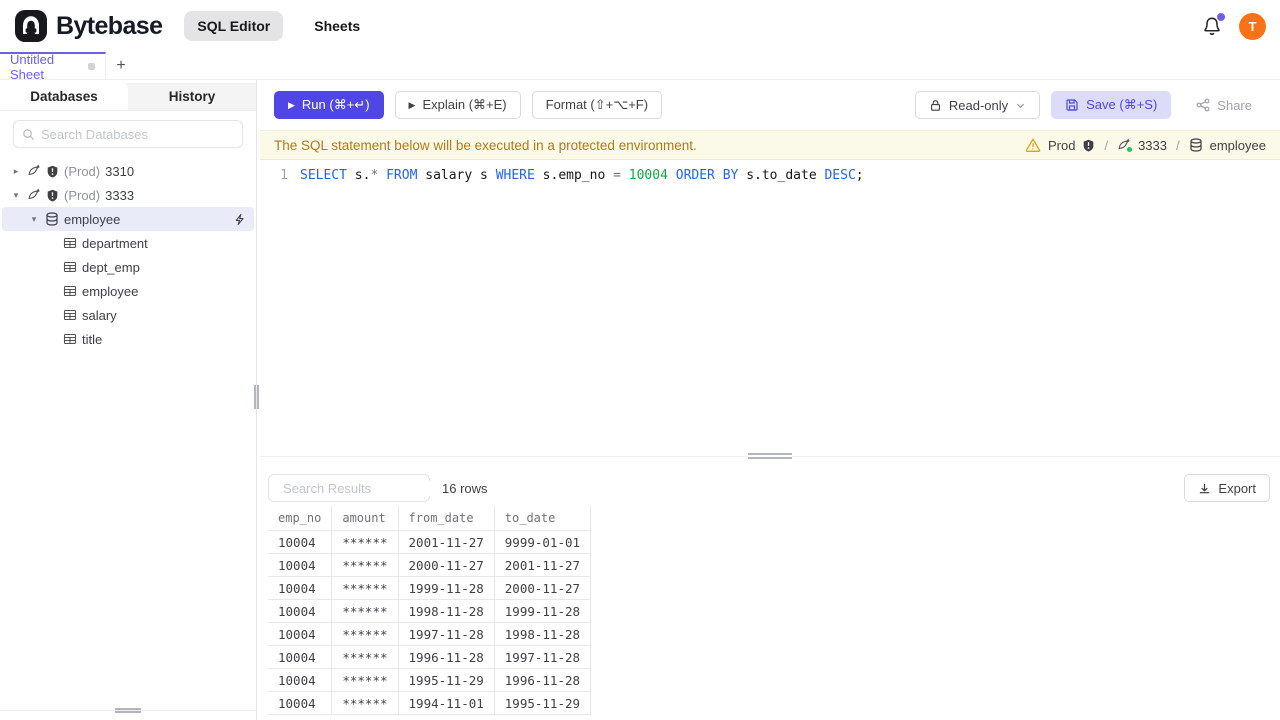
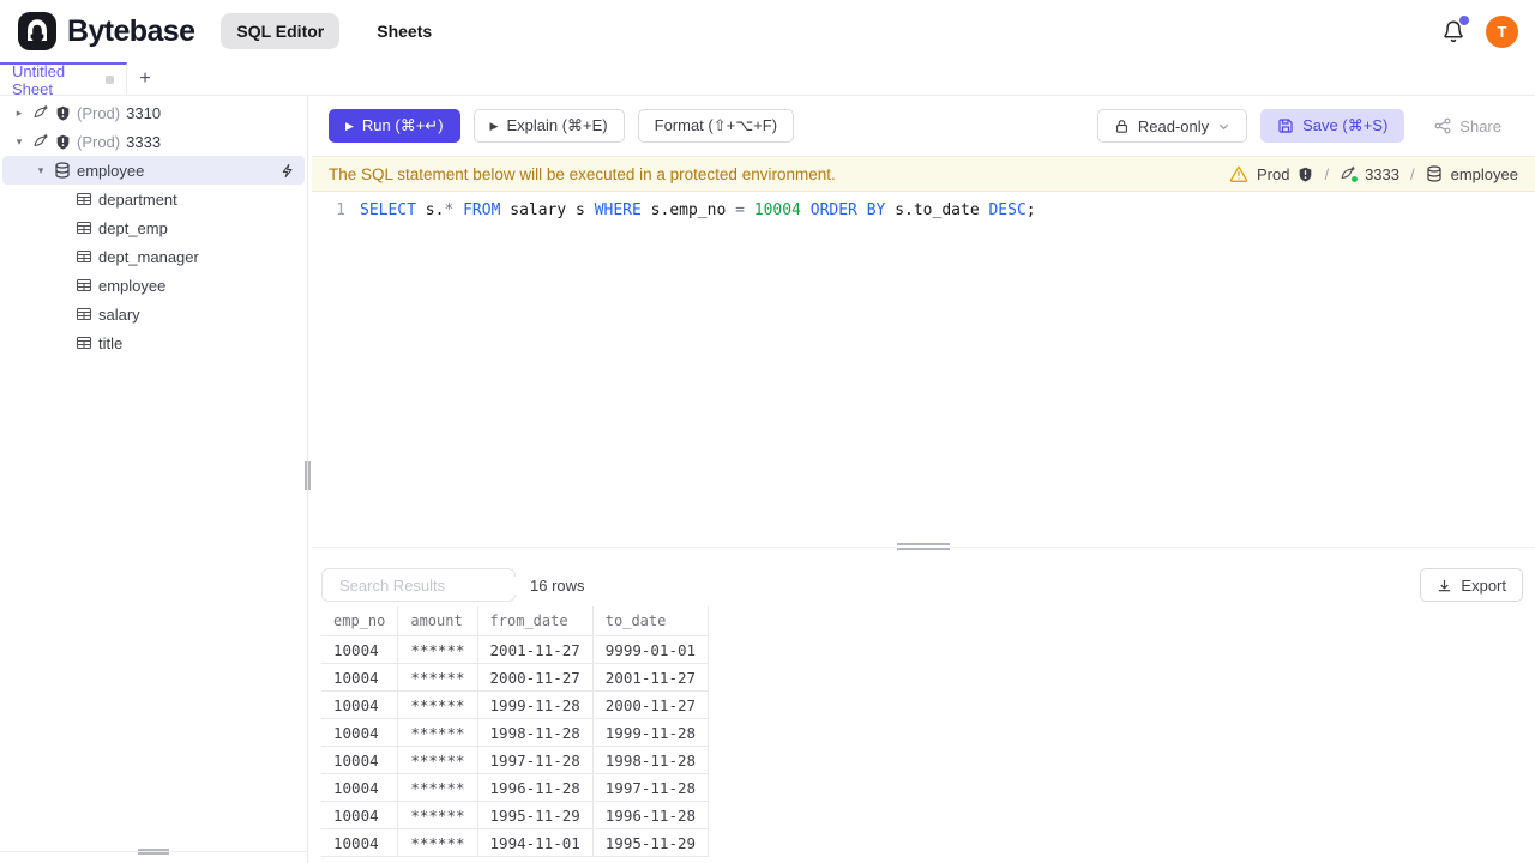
  Bytebase
  SQL Editor
  Sheets
  T
  Untitled Sheet
  +
- Databases
- History
- Search Databases
  ▸
  (Prod)
  3310
  ▾
  (Prod)
  3333
  ▾
  employee
  department
  dept_emp
+ dept_manager
  employee
  salary
  title
  ▶
  Run (⌘+↵)
  ▶
  Explain (⌘+E)
  Format (⇧+⌥+F)
  Read-only
  Save (⌘+S)
  Share
  The SQL statement below will be executed in a protected environment.
  Prod
  /
  3333
  /
  employee
  1
  SELECT s.* FROM salary s WHERE s.emp_no = 10004 ORDER BY s.to_date DESC;
  Search Results
  16 rows
  Export
  emp_no	amount	from_date	to_date
  10004	******	2001-11-27	9999-01-01
  10004	******	2000-11-27	2001-11-27
  10004	******	1999-11-28	2000-11-27
  10004	******	1998-11-28	1999-11-28
  10004	******	1997-11-28	1998-11-28
  10004	******	1996-11-28	1997-11-28
  10004	******	1995-11-29	1996-11-28
  10004	******	1994-11-01	1995-11-29
